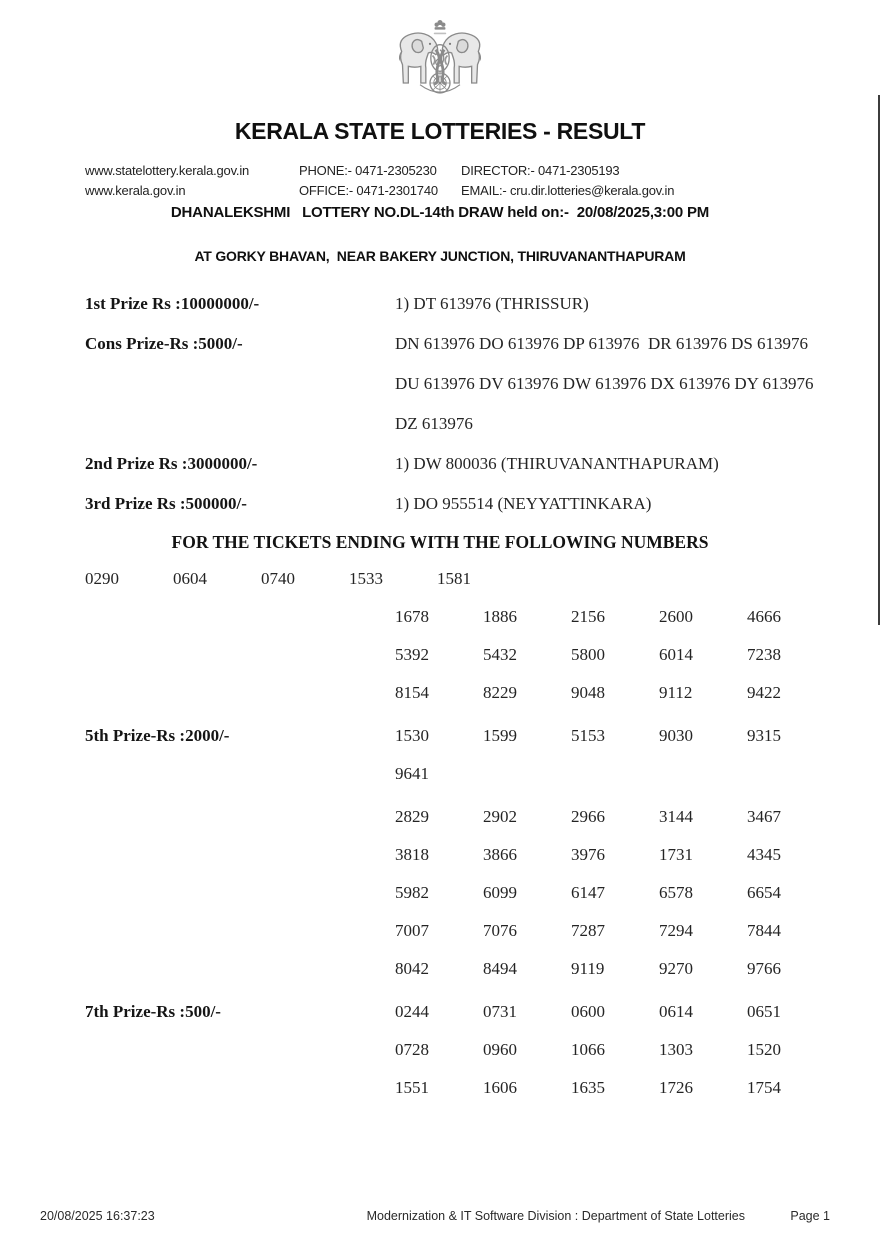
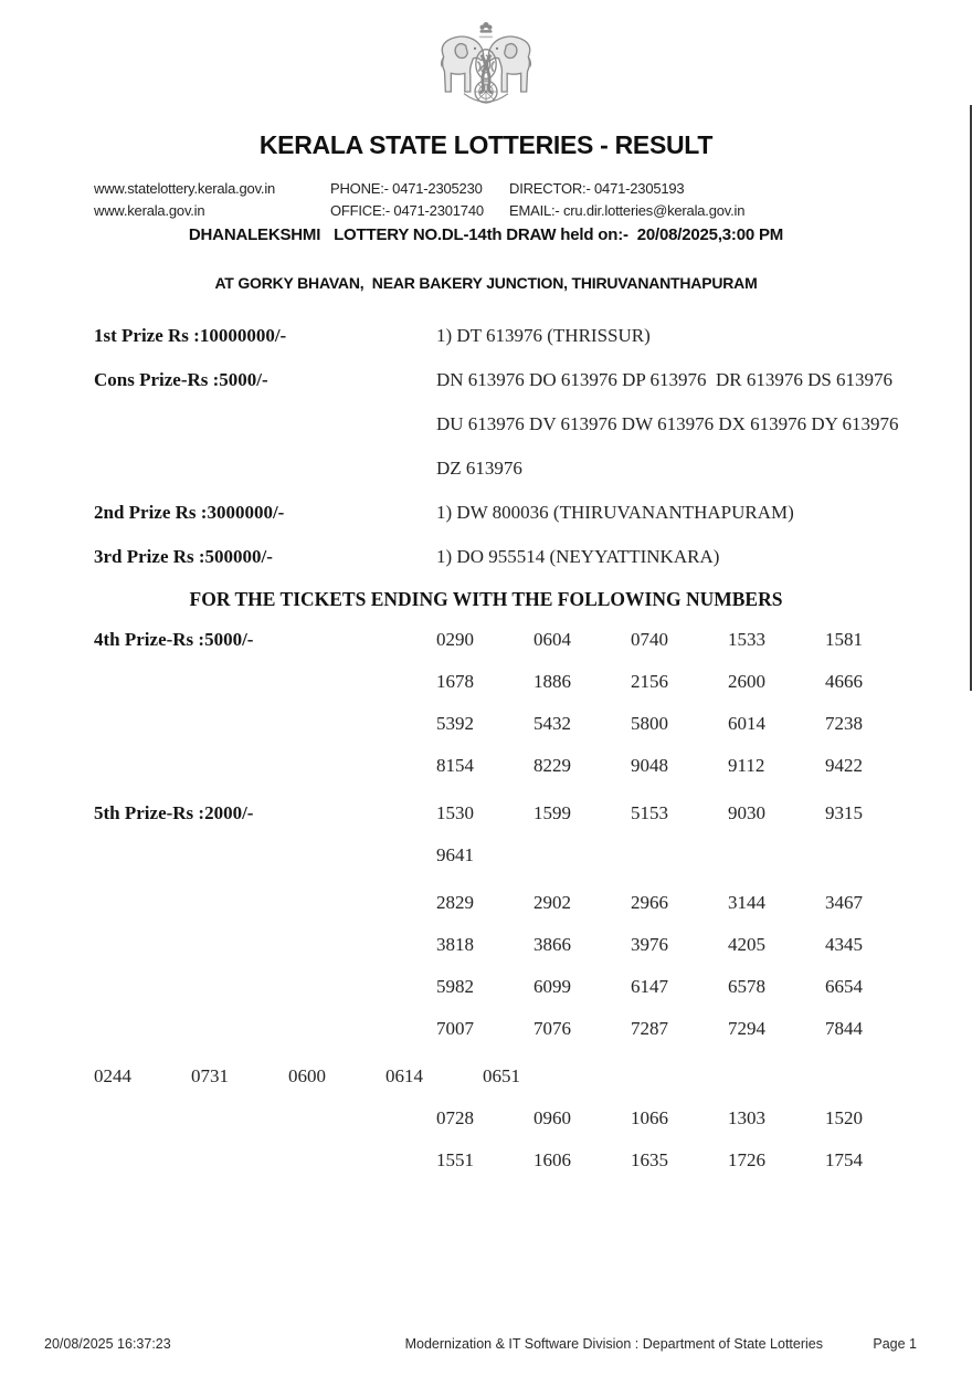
  KERALA STATE LOTTERIES - RESULT
  www.statelottery.kerala.gov.in
  PHONE:- 0471-2305230
  DIRECTOR:- 0471-2305193
  www.kerala.gov.in
  OFFICE:- 0471-2301740
  EMAIL:- cru.dir.lotteries@kerala.gov.in
  DHANALEKSHMI LOTTERY NO.DL-14th DRAW held on:- 20/08/2025,3:00 PM
  AT GORKY BHAVAN, NEAR BAKERY JUNCTION, THIRUVANANTHAPURAM
  1st Prize Rs :10000000/-
  1) DT 613976 (THRISSUR)
  Cons Prize-Rs :5000/-
  DN 613976 DO 613976 DP 613976 DR 613976 DS 613976
  DU 613976 DV 613976 DW 613976 DX 613976 DY 613976
  DZ 613976
  2nd Prize Rs :3000000/-
  1) DW 800036 (THIRUVANANTHAPURAM)
  3rd Prize Rs :500000/-
  1) DO 955514 (NEYYATTINKARA)
  FOR THE TICKETS ENDING WITH THE FOLLOWING NUMBERS
+ 4th Prize-Rs :5000/-
  0290
  0604
  0740
  1533
  1581
  1678
  1886
  2156
  2600
  4666
  5392
  5432
  5800
  6014
  7238
  8154
  8229
  9048
  9112
  9422
  5th Prize-Rs :2000/-
  1530
  1599
  5153
  9030
  9315
  9641
  2829
  2902
  2966
  3144
  3467
  3818
  3866
  3976
- 1731
+ 4205
  4345
  5982
  6099
  6147
  6578
  6654
  7007
  7076
  7287
  7294
  7844
- 8042
- 8494
- 9119
- 9270
- 9766
- 7th Prize-Rs :500/-
  0244
  0731
  0600
  0614
  0651
  0728
  0960
  1066
  1303
  1520
  1551
  1606
  1635
  1726
  1754
  20/08/2025 16:37:23
  Modernization & IT Software Division : Department of State Lotteries
  Page 1
